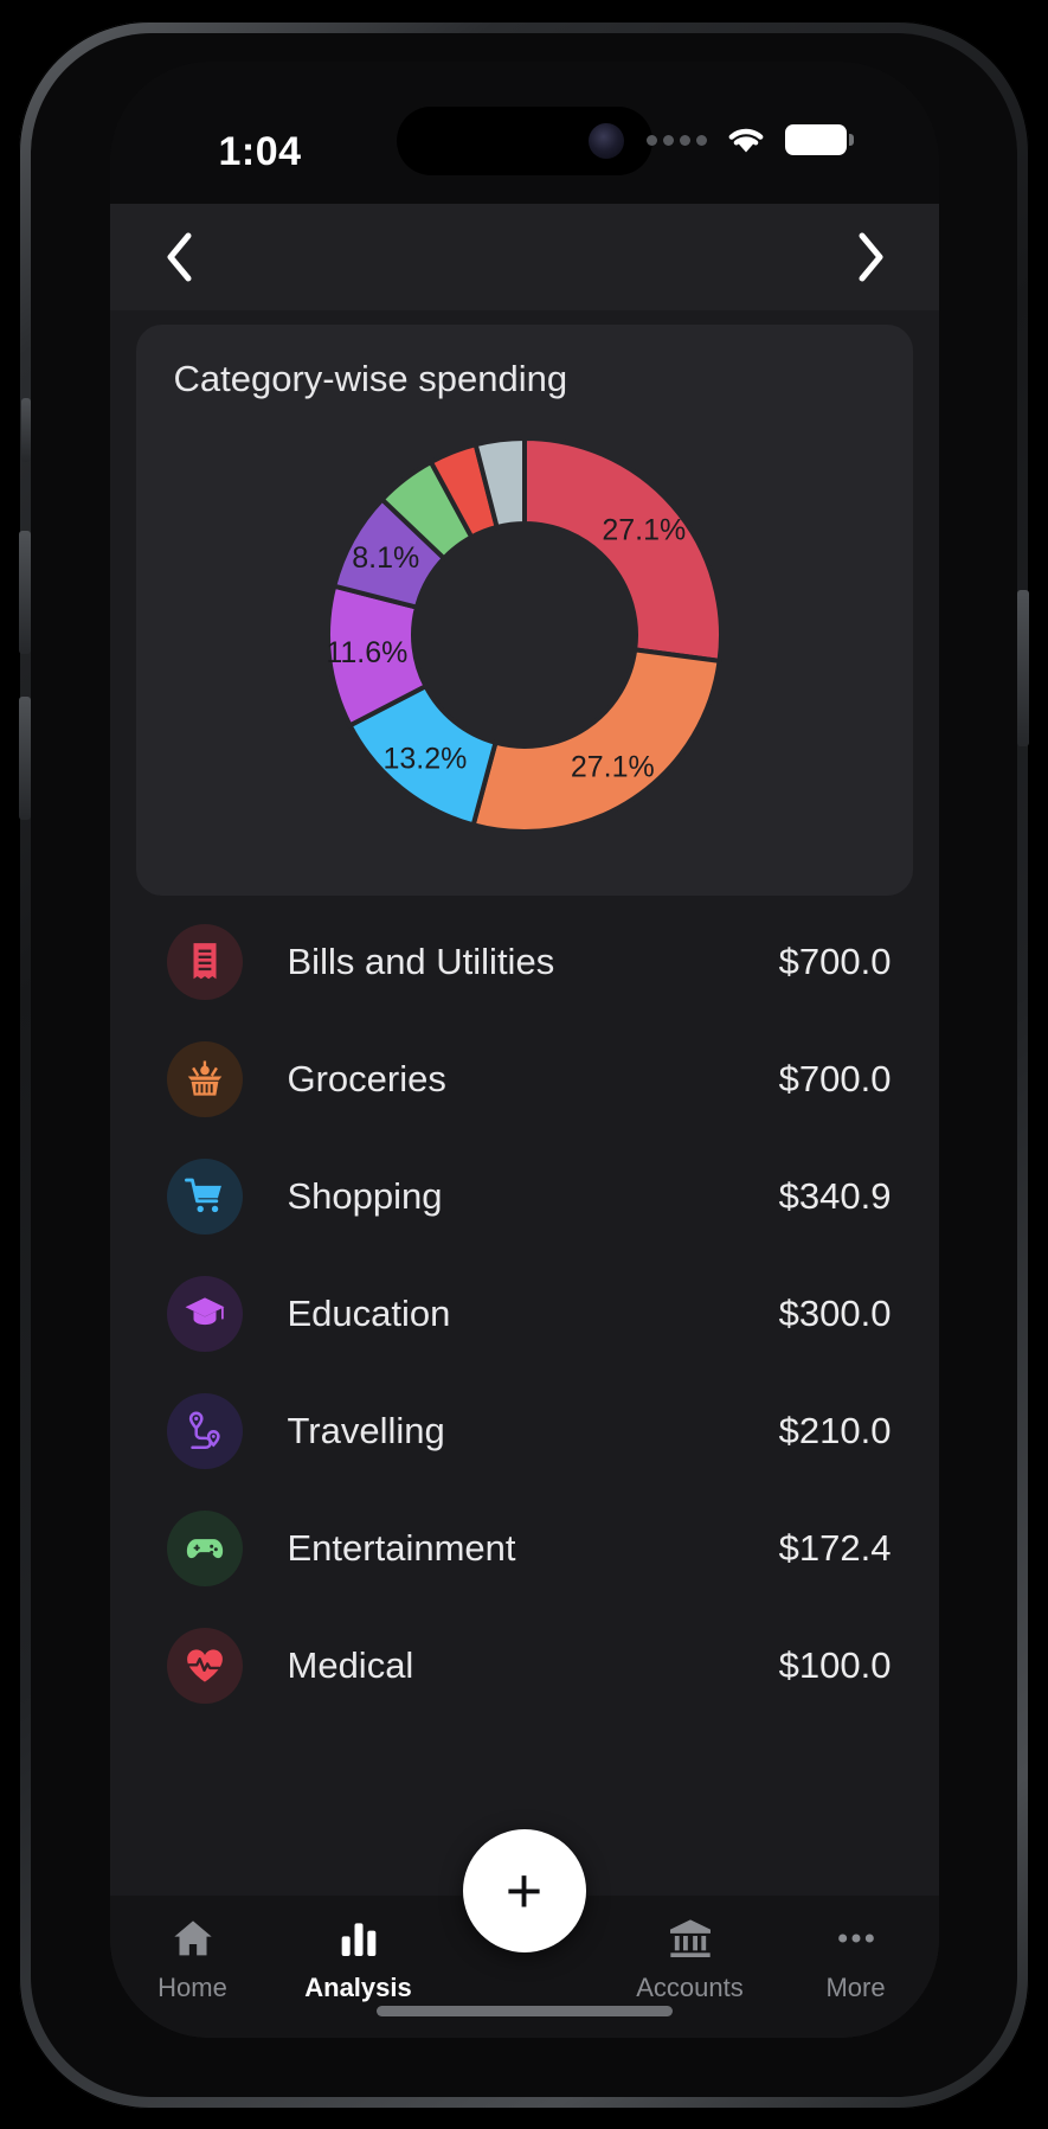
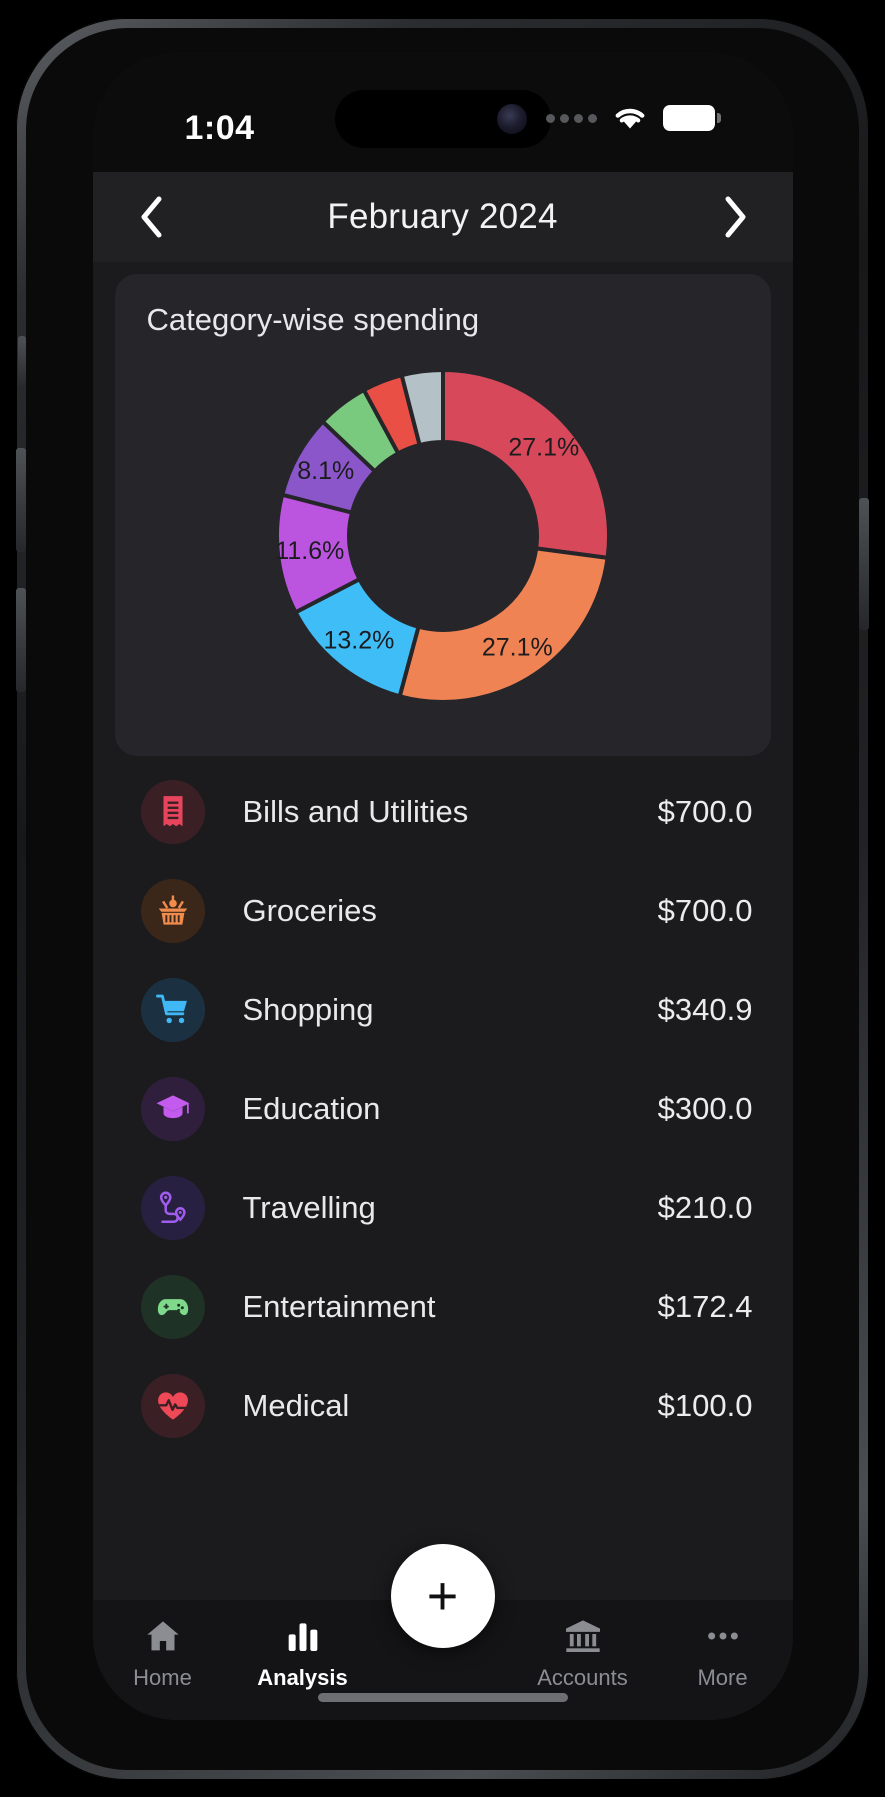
  1:04
+ February 2024
  Category-wise spending
  27.1%
  27.1%
  13.2%
  11.6%
  8.1%
  Bills and Utilities
  $700.0
  Groceries
  $700.0
  Shopping
  $340.9
  Education
  $300.0
  Travelling
  $210.0
  Entertainment
  $172.4
  Medical
  $100.0
  Home
  Analysis
  Accounts
  More
  +
